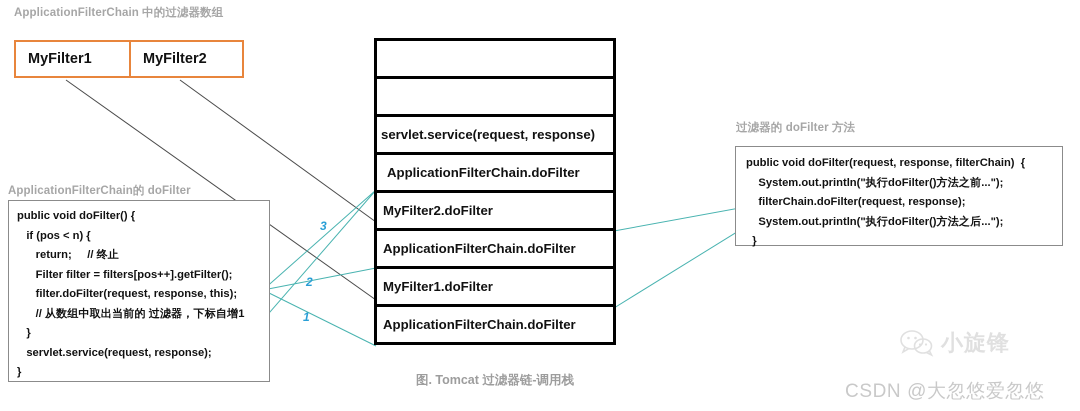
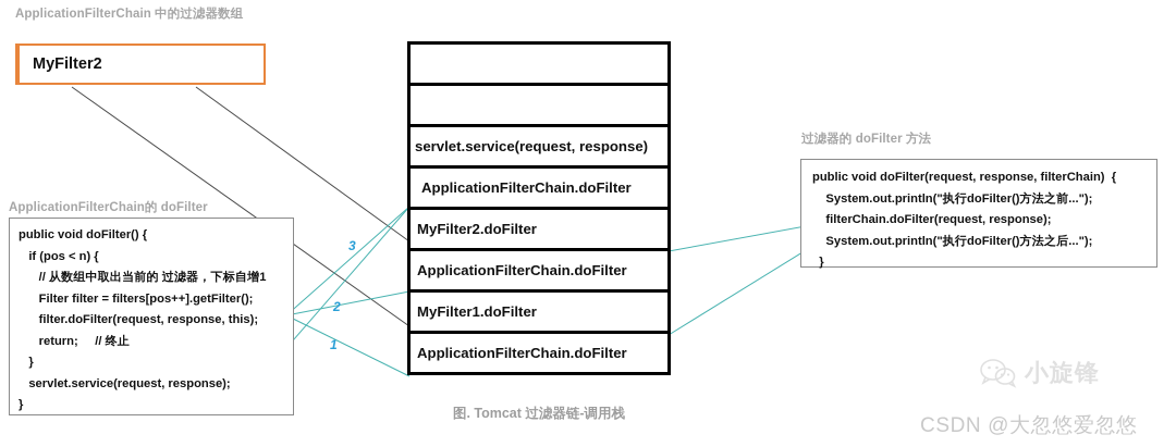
  ApplicationFilterChain 中的过滤器数组
- MyFilter1
  MyFilter2
  ApplicationFilterChain的 doFilter
  public void doFilter() {
  if (pos < n) {
- return; // 终止
+ // 从数组中取出当前的 过滤器，下标自增1
  Filter filter = filters[pos++].getFilter();
  filter.doFilter(request, response, this);
- // 从数组中取出当前的 过滤器，下标自增1
+ return; // 终止
  }
  servlet.service(request, response);
  }
  servlet.service(request, response)
  ApplicationFilterChain.doFilter
  MyFilter2.doFilter
  ApplicationFilterChain.doFilter
  MyFilter1.doFilter
  ApplicationFilterChain.doFilter
  图. Tomcat 过滤器链-调用栈
  过滤器的 doFilter 方法
  public void doFilter(request, response, filterChain) {
  System.out.println("执行doFilter()方法之前...");
  filterChain.doFilter(request, response);
  System.out.println("执行doFilter()方法之后...");
  }
  1
  2
  3
  小旋锋
  CSDN @大忽悠爱忽悠
